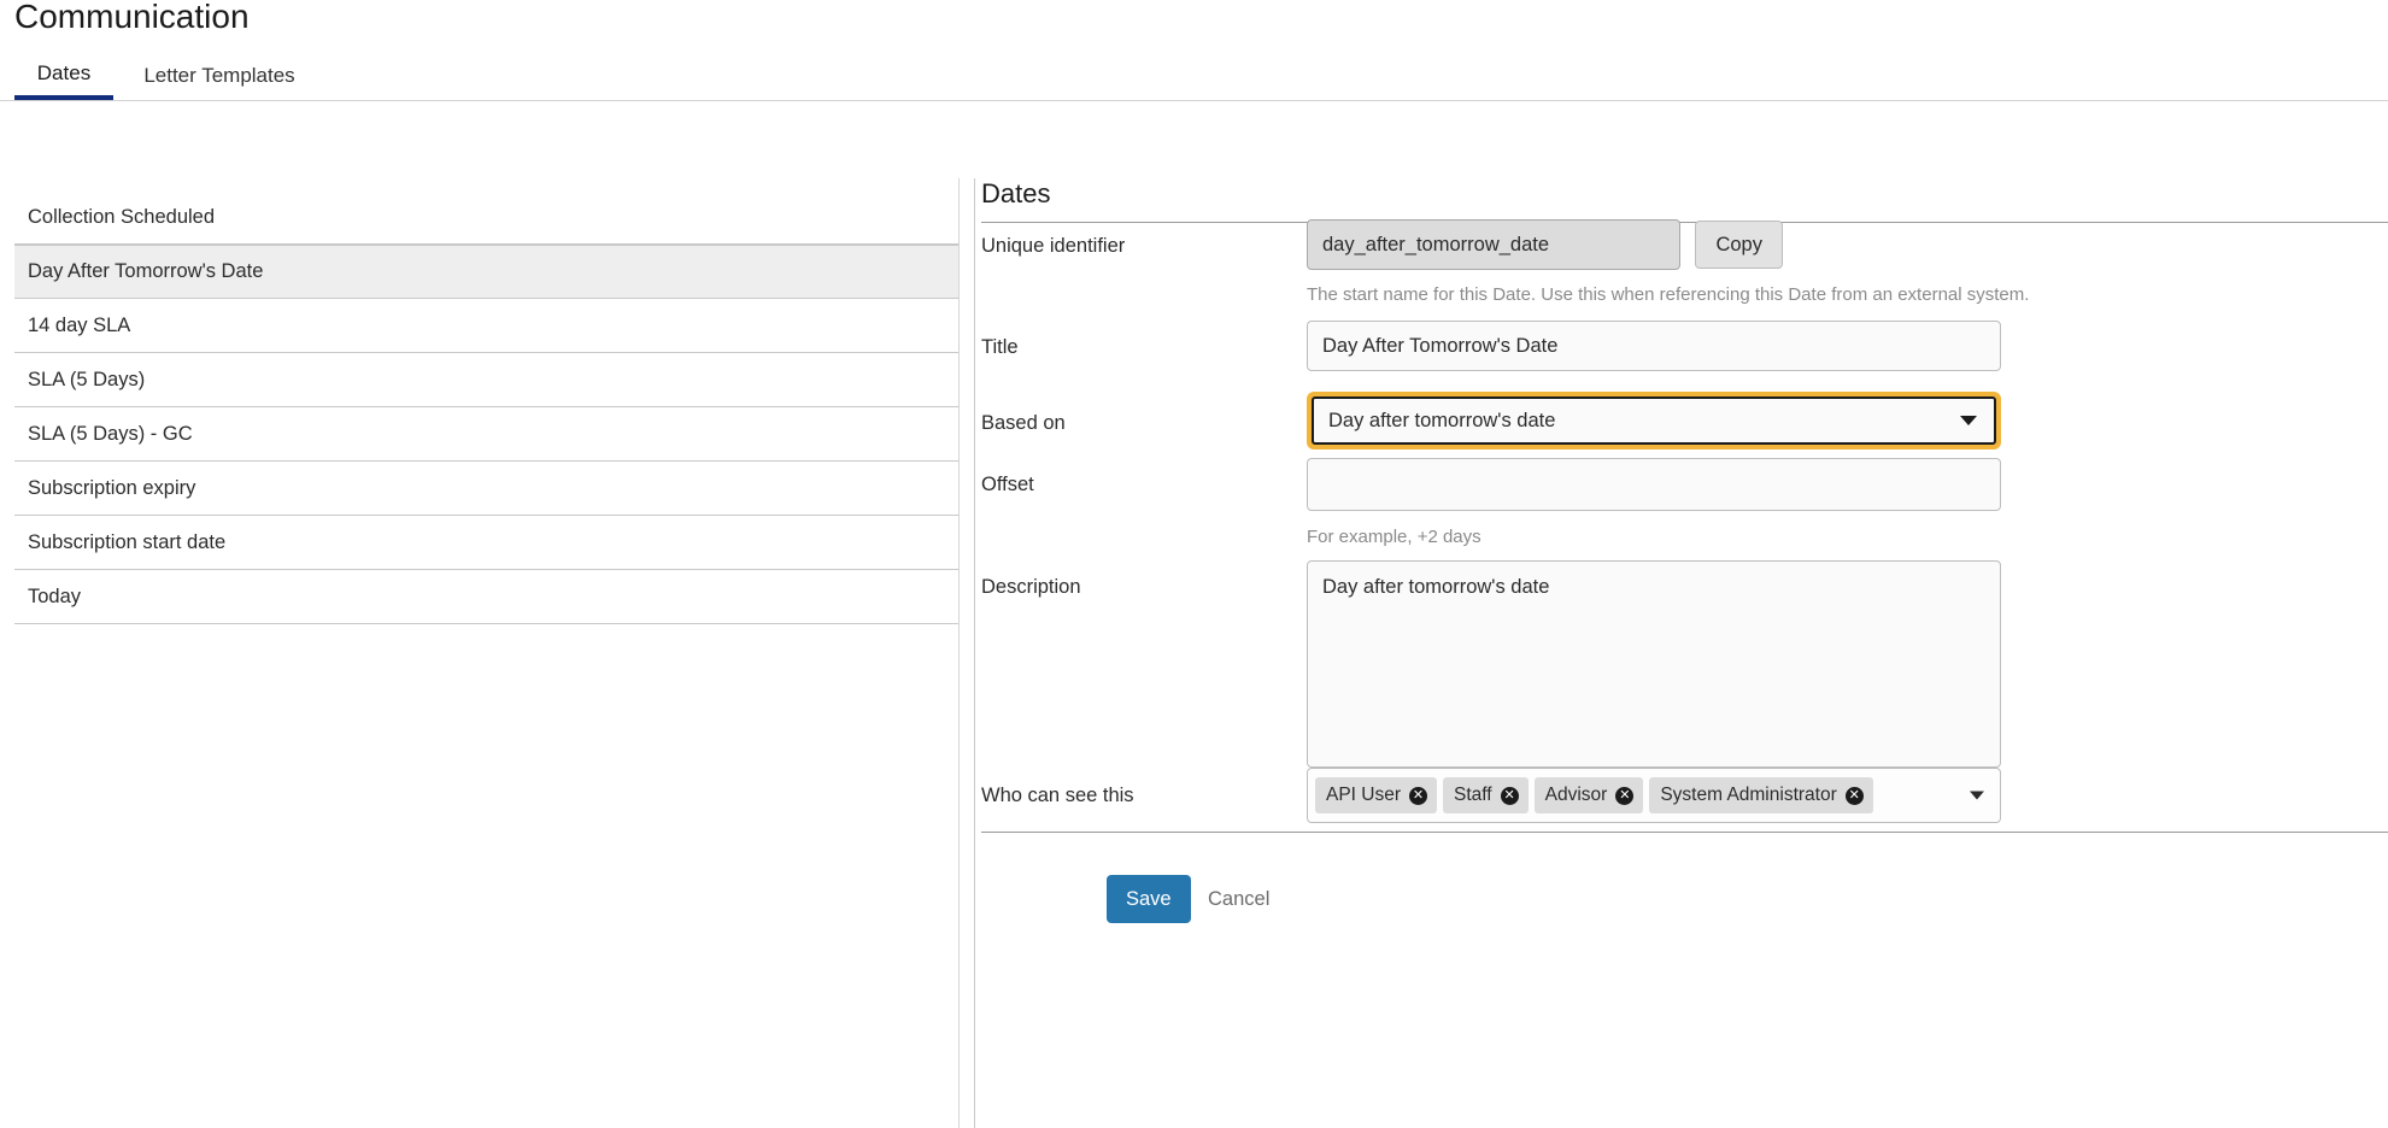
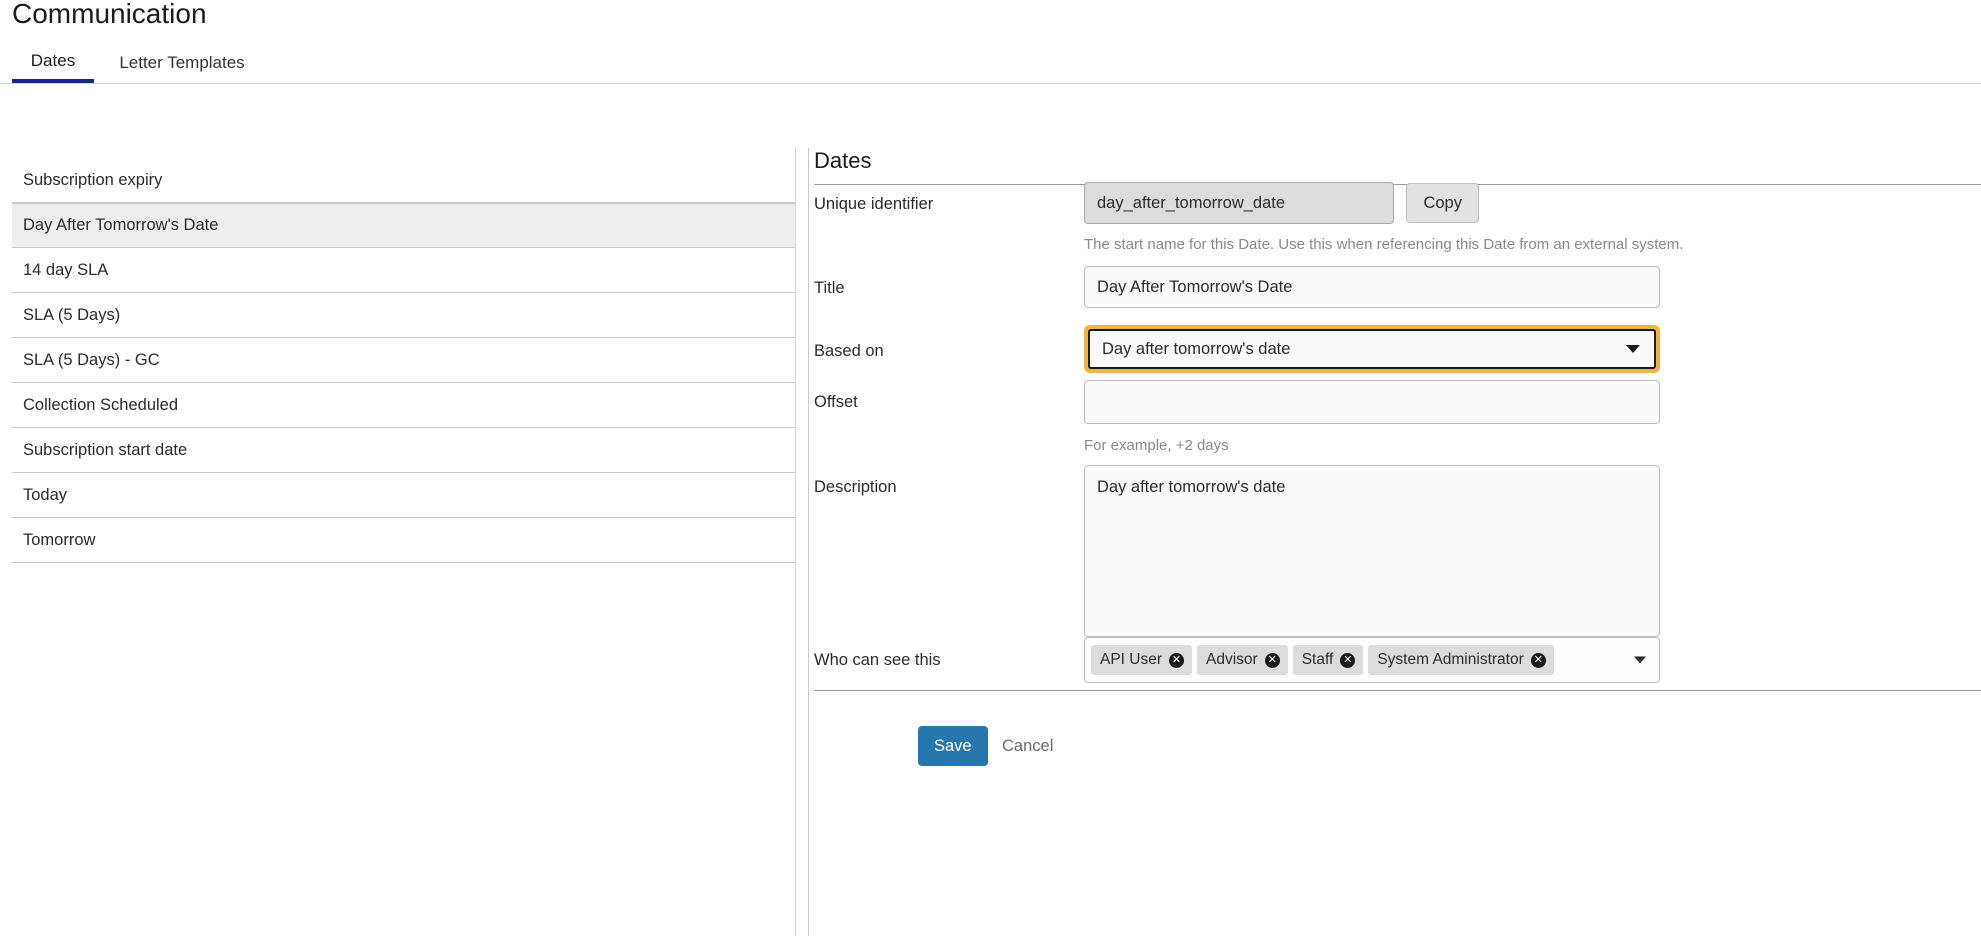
  Communication
  Dates
  Letter Templates
- Collection Scheduled
+ Subscription expiry
  Day After Tomorrow's Date
  14 day SLA
  SLA (5 Days)
  SLA (5 Days) - GC
- Subscription expiry
+ Collection Scheduled
  Subscription start date
  Today
+ Tomorrow
  Dates
  Unique identifier
  day_after_tomorrow_date Copy
  The start name for this Date. Use this when referencing this Date from an external system.
  Title
  Day After Tomorrow's Date
  Based on
  Day after tomorrow's date
  Offset
  For example, +2 days
  Description
  Day after tomorrow's date
  Who can see this
  API User
  ✕
- Staff
+ Advisor
  ✕
- Advisor
+ Staff
  ✕
  System Administrator
  ✕
  Save
  Cancel
